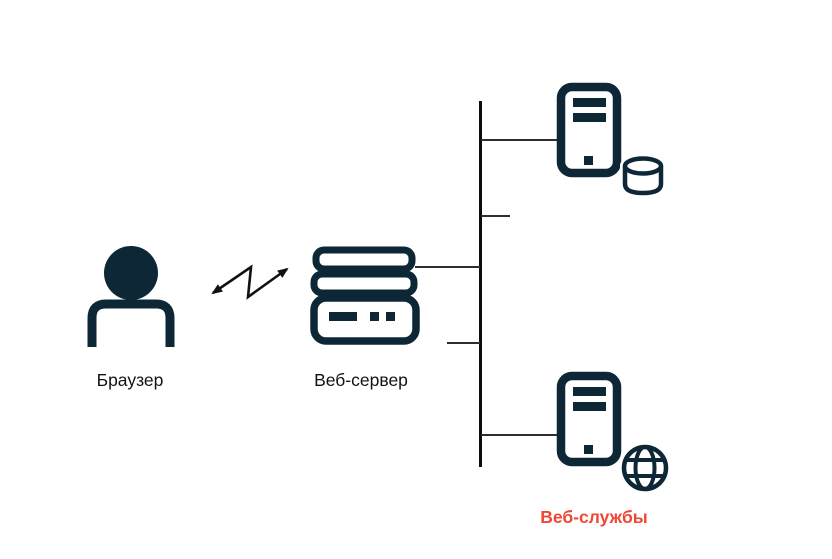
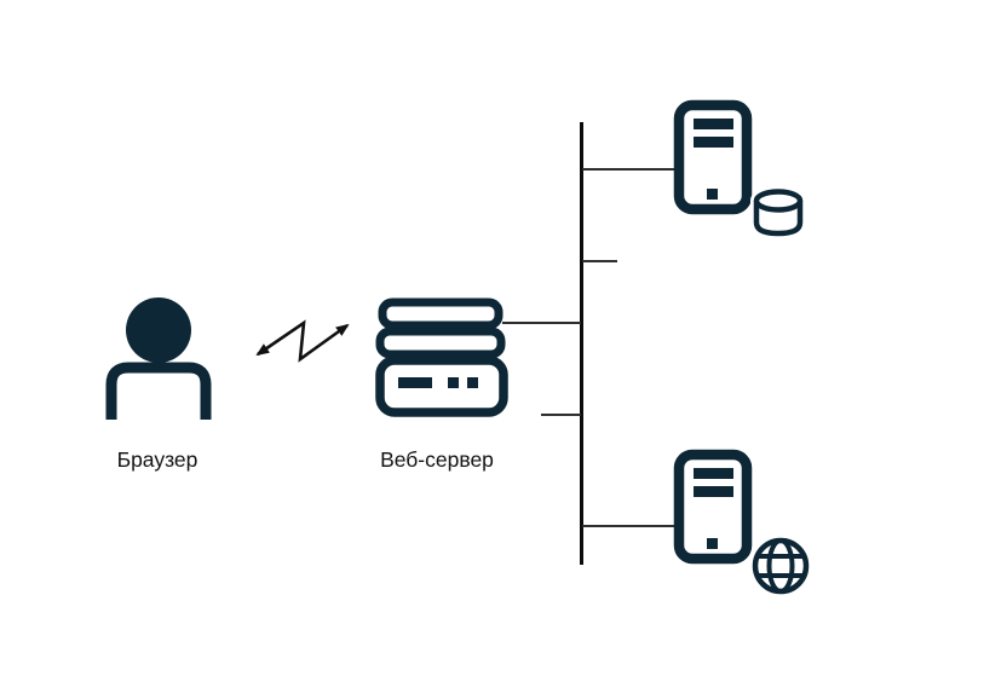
  Браузер
  Веб-сервер
- Веб-службы
